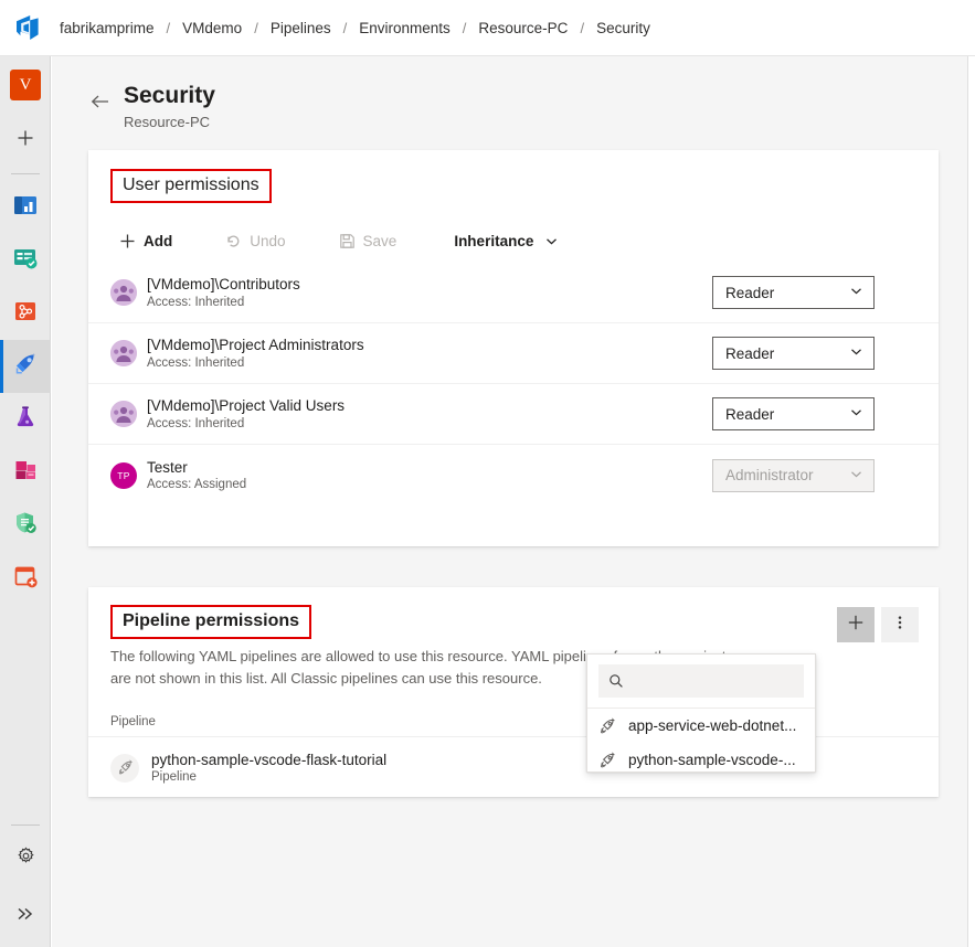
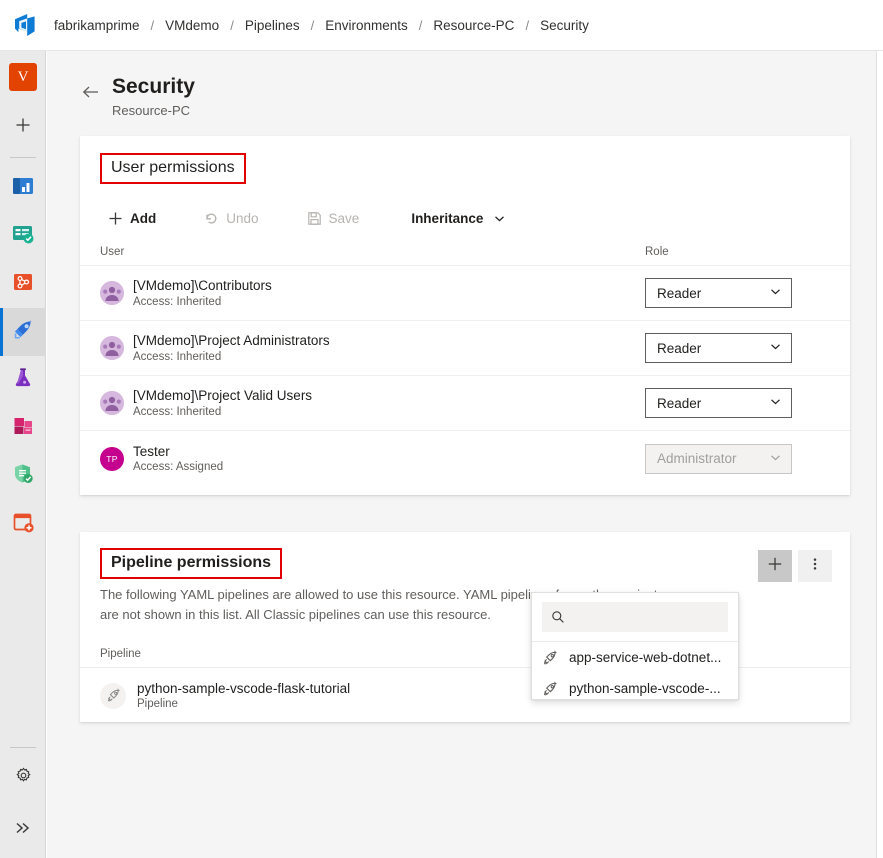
  fabrikamprime
  /
  VMdemo
  /
  Pipelines
  /
  Environments
  /
  Resource-PC
  /
  Security
  V
  Security
  Resource-PC
  User permissions
  Add
  Undo
  Save
  Inheritance
+ User
+ Role
  [VMdemo]\Contributors
  Access: Inherited
  Reader
  [VMdemo]\Project Administrators
  Access: Inherited
  Reader
  [VMdemo]\Project Valid Users
  Access: Inherited
  Reader
  TP
  Tester
  Access: Assigned
  Administrator
  Pipeline permissions
  The following YAML pipelines are allowed to use this resource. YAML pipeli
  are not shown in this list. All Classic pipelines can use this resource.
  Pipeline
  python-sample-vscode-flask-tutorial
  Pipeline
  app-service-web-dotnet...
  python-sample-vscode-...
